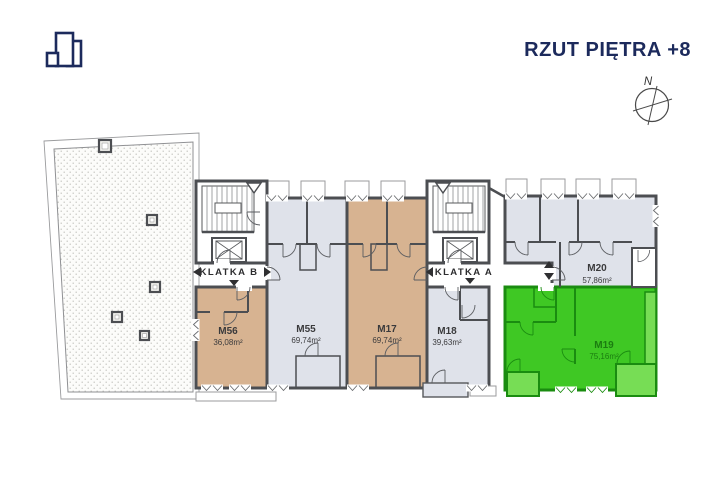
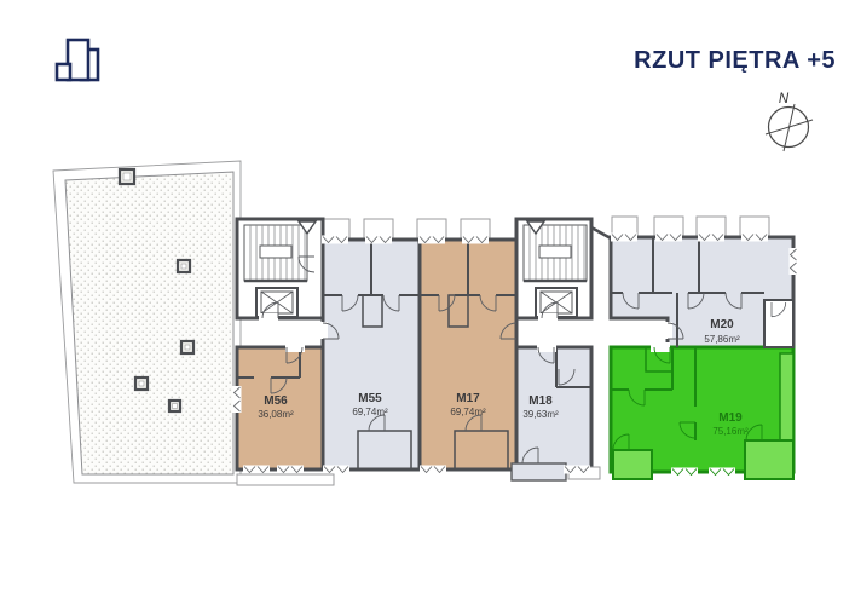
- RZUT PIĘTRA +8
+ RZUT PIĘTRA +5
  N
- KLATKA B
- KLATKA A
  M56
  36,08m²
  M55
  69,74m²
  M17
  69,74m²
  M18
  39,63m²
  M20
  57,86m²
  M19
  75,16m²
